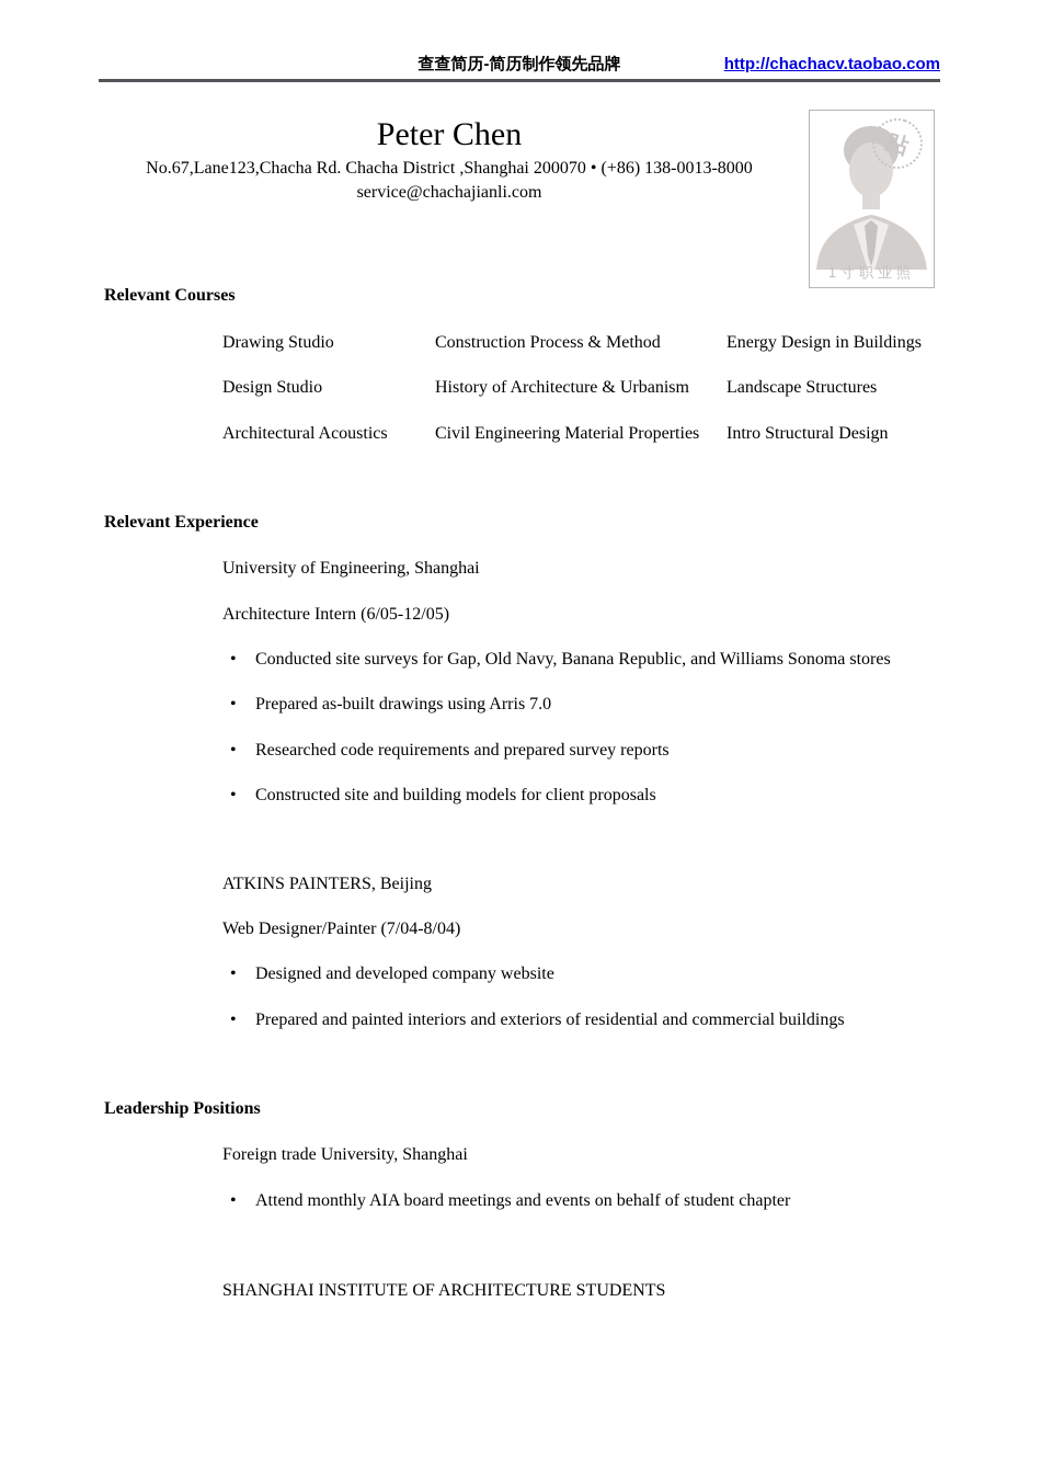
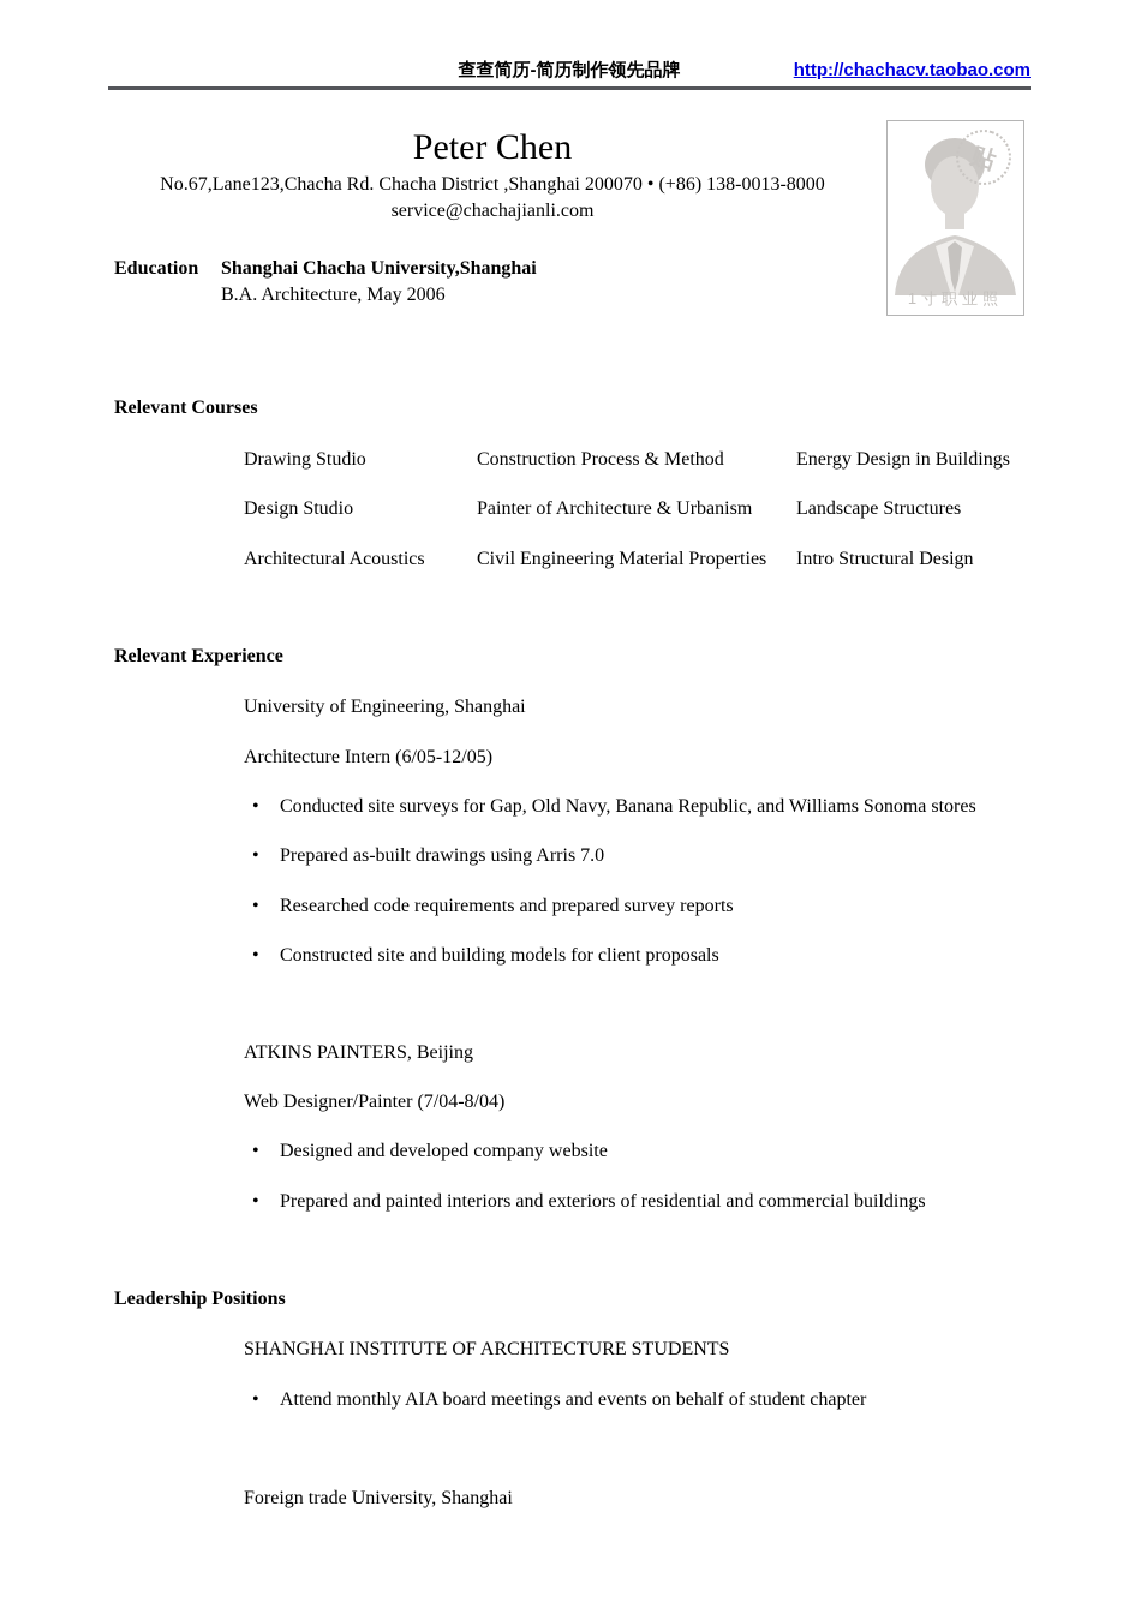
  查查简历-简历制作领先品牌
  http://chachacv.taobao.com
  1寸职业照
  Peter Chen
  No.67,Lane123,Chacha Rd. Chacha District ,Shanghai 200070 • (+86) 138-0013-8000
  service@chachajianli.com
+ Education
+ Shanghai Chacha University,Shanghai
+ B.A. Architecture, May 2006
  Relevant Courses
  Drawing Studio
  Construction Process & Method
  Energy Design in Buildings
  Design Studio
- History of Architecture & Urbanism
+ Painter of Architecture & Urbanism
  Landscape Structures
  Architectural Acoustics
  Civil Engineering Material Properties
  Intro Structural Design
  Relevant Experience
  University of Engineering, Shanghai
  Architecture Intern (6/05-12/05)
  •
  Conducted site surveys for Gap, Old Navy, Banana Republic, and Williams Sonoma stores
  •
  Prepared as-built drawings using Arris 7.0
  •
  Researched code requirements and prepared survey reports
  •
  Constructed site and building models for client proposals
  ATKINS PAINTERS, Beijing
  Web Designer/Painter (7/04-8/04)
  •
  Designed and developed company website
  •
  Prepared and painted interiors and exteriors of residential and commercial buildings
  Leadership Positions
- Foreign trade University, Shanghai
+ SHANGHAI INSTITUTE OF ARCHITECTURE STUDENTS
  •
  Attend monthly AIA board meetings and events on behalf of student chapter
- SHANGHAI INSTITUTE OF ARCHITECTURE STUDENTS
+ Foreign trade University, Shanghai
